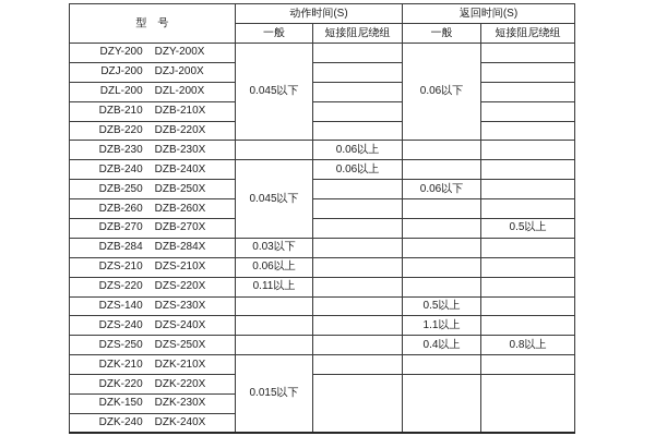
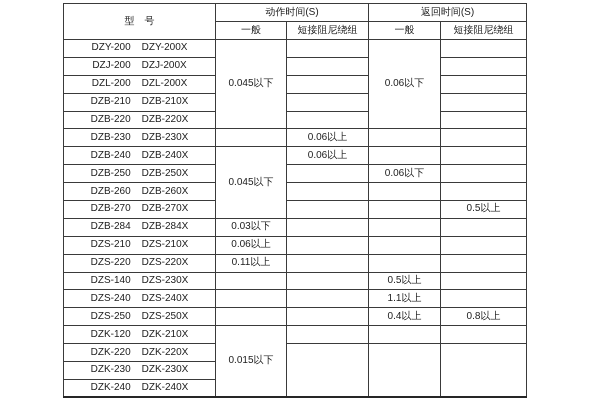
  型 号	动作时间(S)	返回时间(S)
  一般	短接阻尼绕组	一般	短接阻尼绕组
  DZY-200 DZY-200X	0.045以下		0.06以下
  DZJ-200 DZJ-200X
  DZL-200 DZL-200X
  DZB-210 DZB-210X
  DZB-220 DZB-220X
  DZB-230 DZB-230X		0.06以上
  DZB-240 DZB-240X	0.045以下	0.06以上
  DZB-250 DZB-250X		0.06以下
  DZB-260 DZB-260X
  DZB-270 DZB-270X			0.5以上
  DZB-284 DZB-284X	0.03以下
  DZS-210 DZS-210X	0.06以上
  DZS-220 DZS-220X	0.11以上
  DZS-140 DZS-230X			0.5以上
  DZS-240 DZS-240X			1.1以上
  DZS-250 DZS-250X			0.4以上	0.8以上
- DZK-210 DZK-210X	0.015以下
+ DZK-120 DZK-210X	0.015以下
  DZK-220 DZK-220X
- DZK-150 DZK-230X
+ DZK-230 DZK-230X
  DZK-240 DZK-240X
